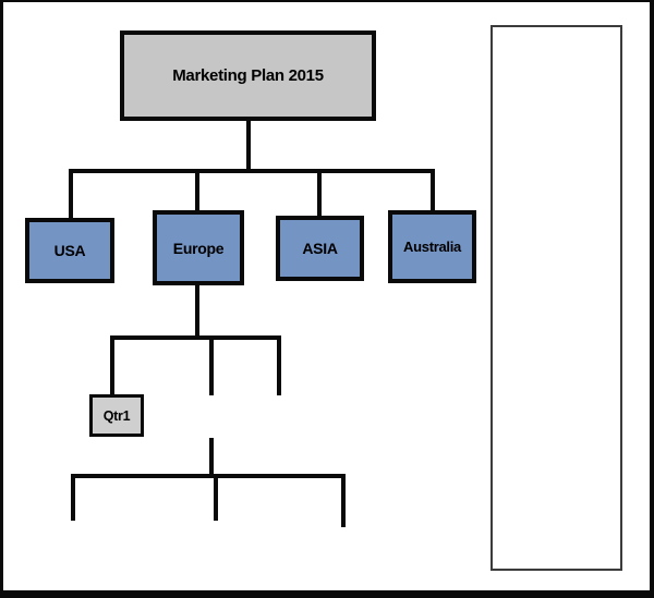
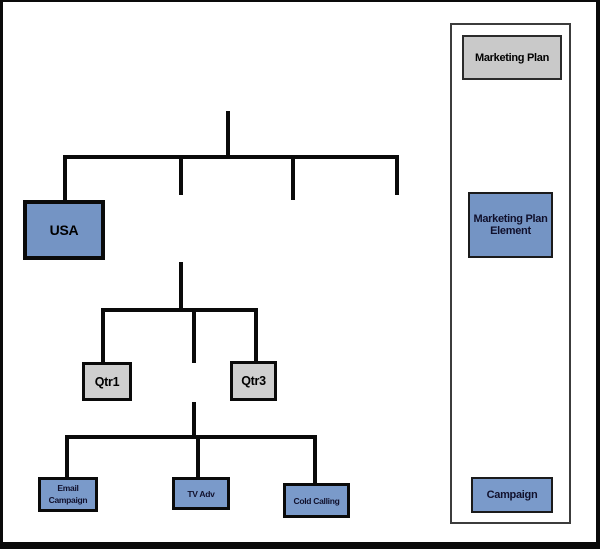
- Marketing Plan 2015
  USA
- Europe
- ASIA
- Australia
  Qtr1
+ Qtr3
+ Email Campaign
+ TV Adv
+ Cold Calling
+ Marketing Plan
+ Marketing Plan Element
+ Campaign
